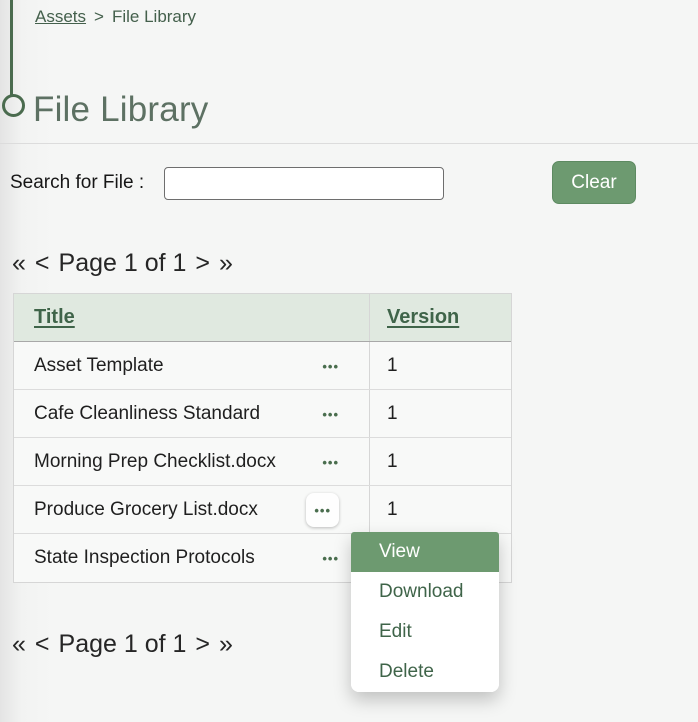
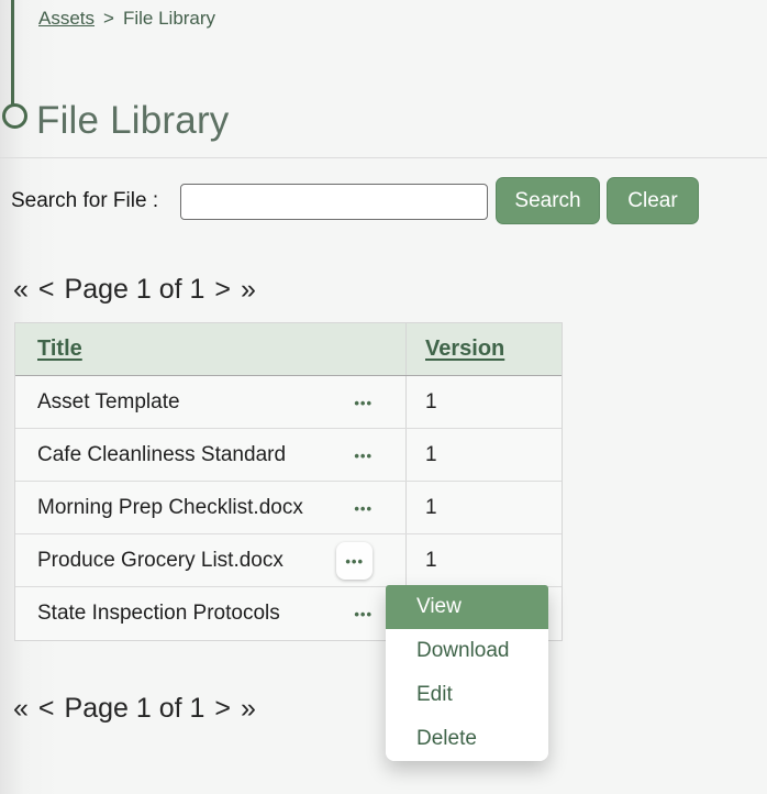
  Assets
  >
  File Library
  File Library
  Search for File :
+ Search
  Clear
  «
  <
  Page 1 of 1
  >
  »
  Title
  Version
  Asset Template
  •••
  1
  Cafe Cleanliness Standard
  •••
  1
  Morning Prep Checklist.docx
  •••
  1
  Produce Grocery List.docx
  •••
  1
  State Inspection Protocols
  •••
  «
  <
  Page 1 of 1
  >
  »
  View
  Download
  Edit
  Delete
